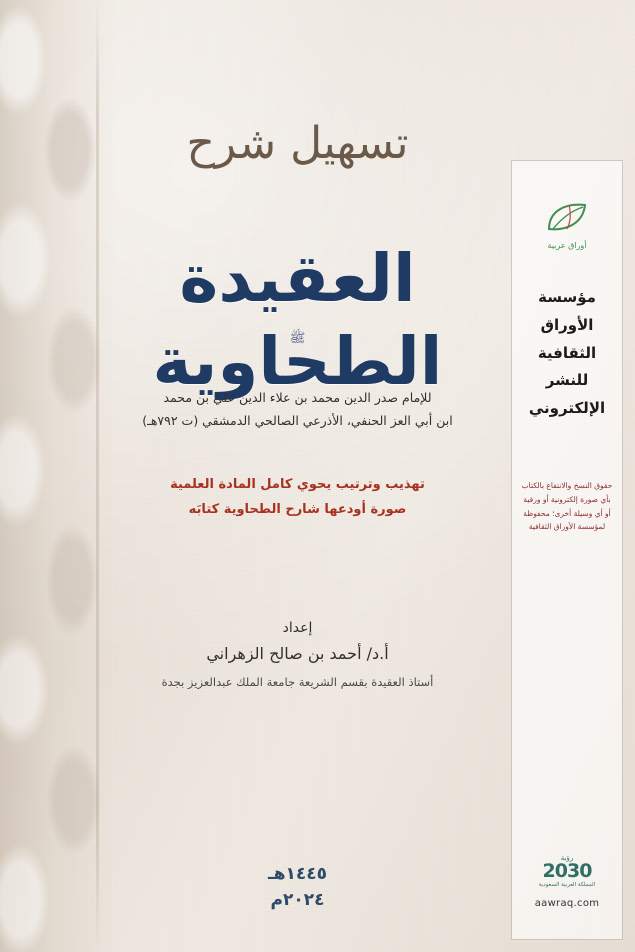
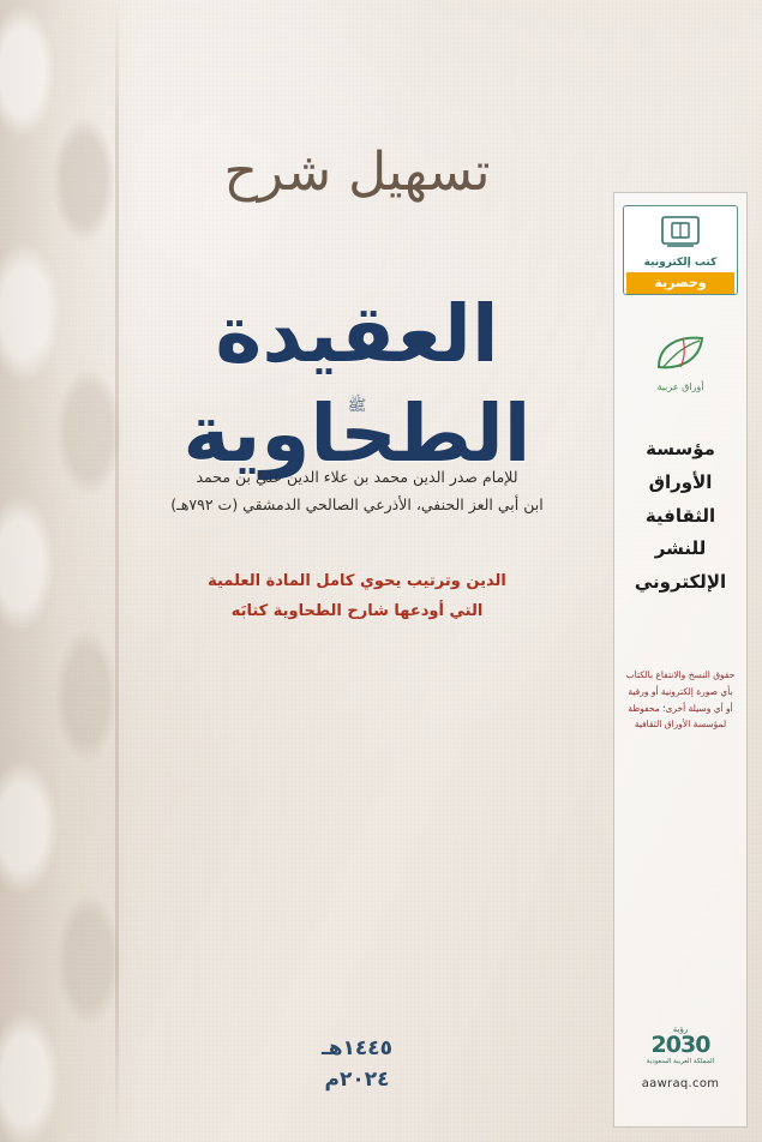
  تسهيل شرح
  العقيدة الطحاوية
  ﷺ
  للإمام صدر الدين محمد بن علاء الدين عليّ بن محمد
  ابن أبي العز الحنفي، الأذرعي الصالحي الدمشقي (ت ٧٩٢هـ)
- تهذيب وترتيب يحوي كامل المادة العلمية
+ الدين وترتيب يحوي كامل المادة العلمية
- صورة أودعها شارح الطحاوية كتابَه
+ التي أودعها شارح الطحاوية كتابَه
- إعداد
- أ.د/ أحمد بن صالح الزهراني
- أستاذ العقيدة بقسم الشريعة جامعة الملك عبدالعزيز بجدة
  ١٤٤٥هـ
  ٢٠٢٤م
+ كتب إلكترونية
+ وحصرية
  أوراق عربية
  مؤسسة
  الأوراق
  الثقافية
  للنشر
  الإلكتروني
  حقوق النسخ والانتفاع بالكتاب
  بأي صورة إلكترونية أو ورقية
  أو أي وسيلة أخرى؛ محفوظة
  لمؤسسة الأوراق الثقافية
  رؤية
  2030
  aawraq.com
